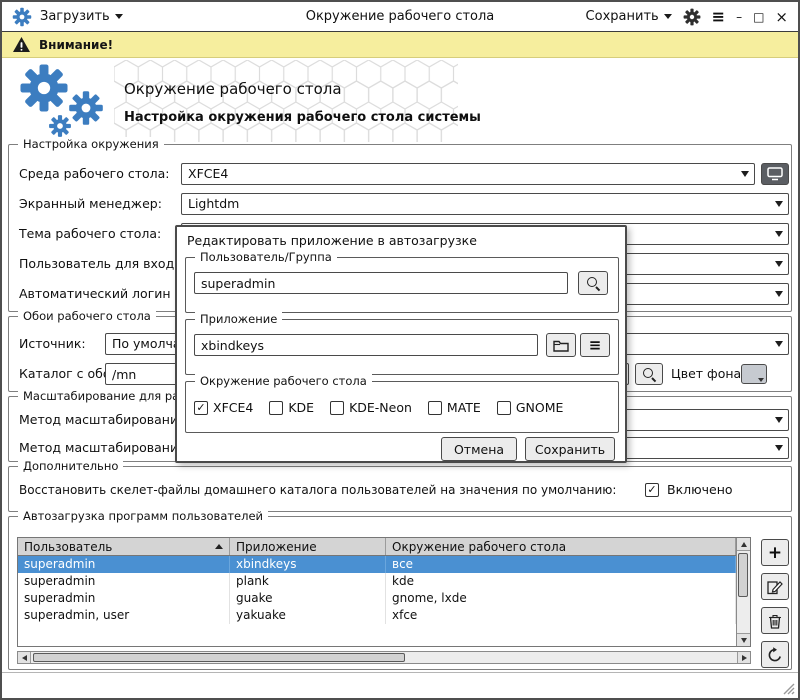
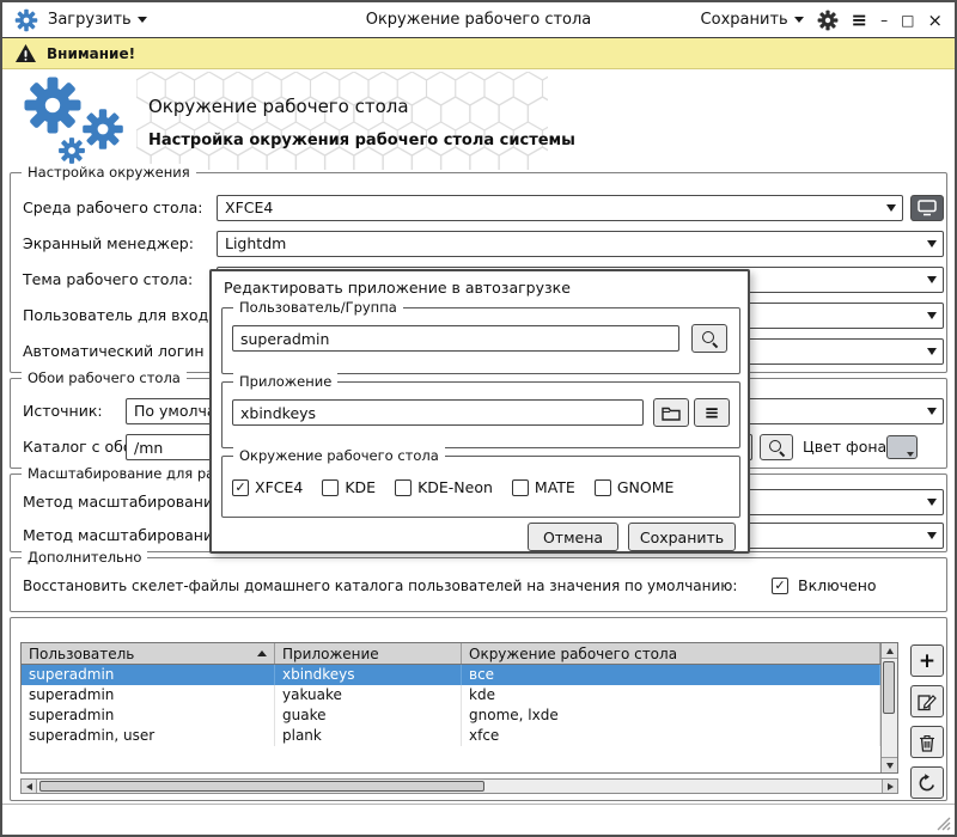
  Окружение рабочего стола
  Загрузить
  Сохранить
  ≡
  –
  □
  ×
  Внимание!
  Окружение рабочего стола
  Настройка окружения рабочего стола системы
  Настройка окружения
  Среда рабочего стола:
  XFCE4
  Экранный менеджер:
  Lightdm
  Тема рабочего стола:
  Пользователь для вход
  Автоматический логин
  Обои рабочего стола
  Источник:
  По умолч
  /mn
  Цвет фона
  Масштабирование для р
  Метод масштабирован
  Метод масштабирован
  Дополнительно
  Восстановить скелет-файлы домашнего каталога пользователей на значения по умолчанию:
  ✓
  Включено
- Автозагрузка программ пользователей
  Пользователь
  Приложение
  Окружение рабочего стола
  superadmin
  xbindkeys
  все
  superadmin
- plank
+ yakuake
  kde
  superadmin
  guake
  gnome, lxde
  superadmin, user
- yakuake
+ plank
  xfce
  +
  Редактировать приложение в автозагрузке
  Пользователь/Группа
  superadmin
  Приложение
  xbindkeys
  ≡
  Окружение рабочего стола
  ✓
  XFCE4
  KDE
  KDE-Neon
  MATE
  GNOME
  Отмена
  Сохранить
